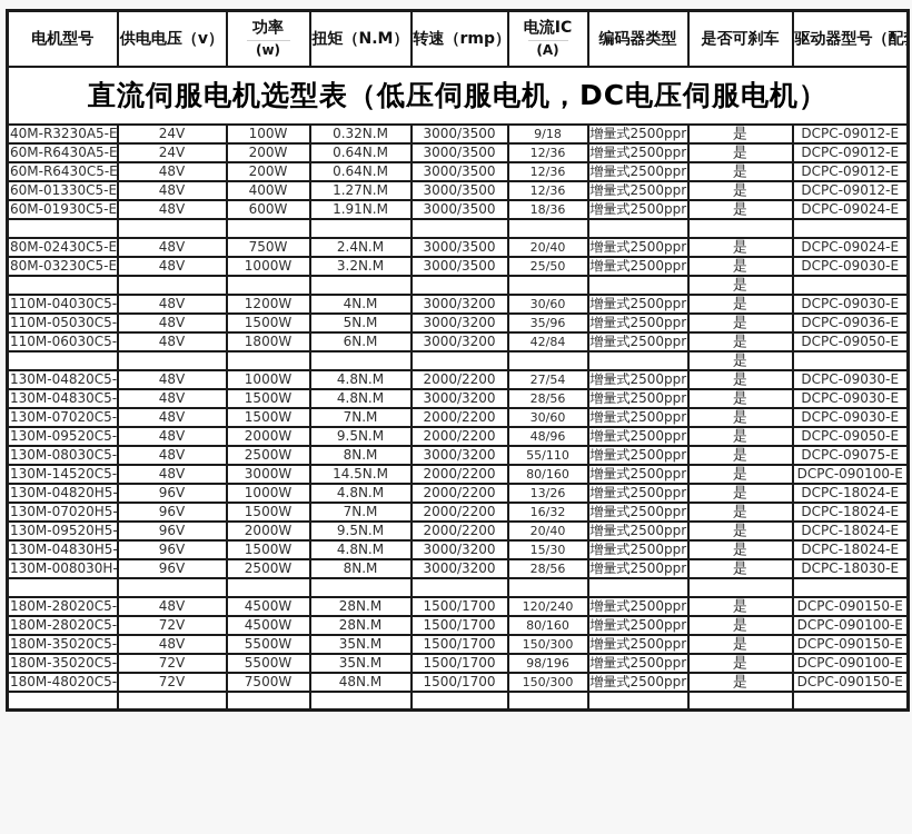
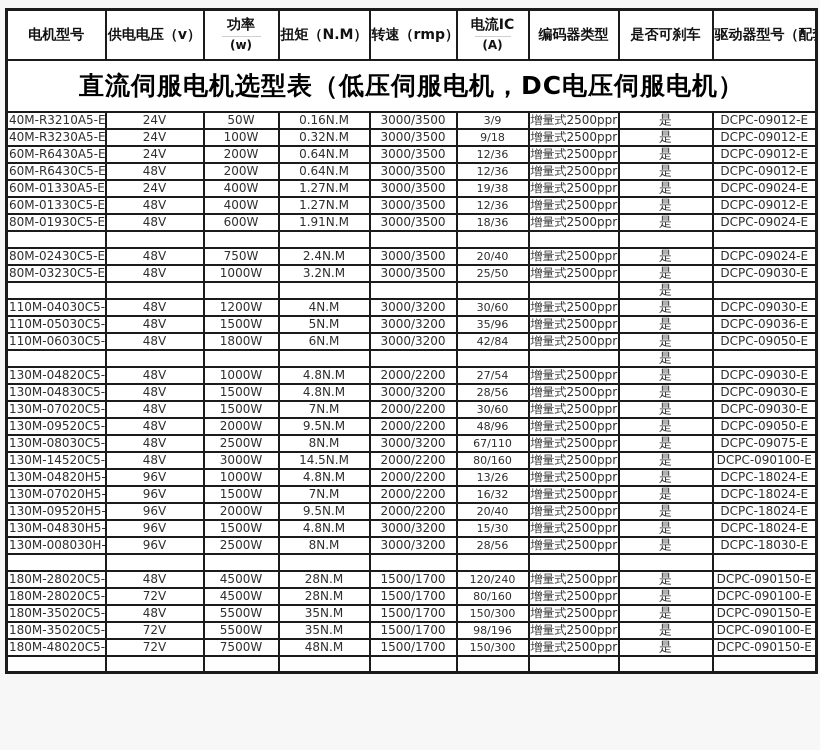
  直流伺服电机选型表（低压伺服电机，DC电压伺服电机）
  电机型号	供电电压（v）	功率(w)	扭矩（N.M）	转速（rmp）	电流IC(A)	编码器类型	是否可刹车	驱动器型号（配
+ 40M-R3210A5-E	24V	50W	0.16N.M	3000/3500	3/9	增量式2500ppr	是	DCPC-09012-E
  40M-R3230A5-E	24V	100W	0.32N.M	3000/3500	9/18	增量式2500ppr	是	DCPC-09012-E
  60M-R6430A5-E	24V	200W	0.64N.M	3000/3500	12/36	增量式2500ppr	是	DCPC-09012-E
  60M-R6430C5-E	48V	200W	0.64N.M	3000/3500	12/36	增量式2500ppr	是	DCPC-09012-E
+ 60M-01330A5-E	24V	400W	1.27N.M	3000/3500	19/38	增量式2500ppr	是	DCPC-09024-E
  60M-01330C5-E	48V	400W	1.27N.M	3000/3500	12/36	增量式2500ppr	是	DCPC-09012-E
- 60M-01930C5-E	48V	600W	1.91N.M	3000/3500	18/36	增量式2500ppr	是	DCPC-09024-E
+ 80M-01930C5-E	48V	600W	1.91N.M	3000/3500	18/36	增量式2500ppr	是	DCPC-09024-E
  80M-02430C5-E	48V	750W	2.4N.M	3000/3500	20/40	增量式2500ppr	是	DCPC-09024-E
  80M-03230C5-E	48V	1000W	3.2N.M	3000/3500	25/50	增量式2500ppr	是	DCPC-09030-E
  							是
  110M-04030C5-	48V	1200W	4N.M	3000/3200	30/60	增量式2500ppr	是	DCPC-09030-E
  110M-05030C5-	48V	1500W	5N.M	3000/3200	35/96	增量式2500ppr	是	DCPC-09036-E
  110M-06030C5-	48V	1800W	6N.M	3000/3200	42/84	增量式2500ppr	是	DCPC-09050-E
  							是
  130M-04820C5-	48V	1000W	4.8N.M	2000/2200	27/54	增量式2500ppr	是	DCPC-09030-E
  130M-04830C5-	48V	1500W	4.8N.M	3000/3200	28/56	增量式2500ppr	是	DCPC-09030-E
  130M-07020C5-	48V	1500W	7N.M	2000/2200	30/60	增量式2500ppr	是	DCPC-09030-E
  130M-09520C5-	48V	2000W	9.5N.M	2000/2200	48/96	增量式2500ppr	是	DCPC-09050-E
- 130M-08030C5-	48V	2500W	8N.M	3000/3200	55/110	增量式2500ppr	是	DCPC-09075-E
+ 130M-08030C5-	48V	2500W	8N.M	3000/3200	67/110	增量式2500ppr	是	DCPC-09075-E
  130M-14520C5-	48V	3000W	14.5N.M	2000/2200	80/160	增量式2500ppr	是	DCPC-090100-E
  130M-04820H5-	96V	1000W	4.8N.M	2000/2200	13/26	增量式2500ppr	是	DCPC-18024-E
  130M-07020H5-	96V	1500W	7N.M	2000/2200	16/32	增量式2500ppr	是	DCPC-18024-E
  130M-09520H5-	96V	2000W	9.5N.M	2000/2200	20/40	增量式2500ppr	是	DCPC-18024-E
  130M-04830H5-	96V	1500W	4.8N.M	3000/3200	15/30	增量式2500ppr	是	DCPC-18024-E
  130M-008030H-	96V	2500W	8N.M	3000/3200	28/56	增量式2500ppr	是	DCPC-18030-E
  180M-28020C5-	48V	4500W	28N.M	1500/1700	120/240	增量式2500ppr	是	DCPC-090150-E
  180M-28020C5-	72V	4500W	28N.M	1500/1700	80/160	增量式2500ppr	是	DCPC-090100-E
  180M-35020C5-	48V	5500W	35N.M	1500/1700	150/300	增量式2500ppr	是	DCPC-090150-E
  180M-35020C5-	72V	5500W	35N.M	1500/1700	98/196	增量式2500ppr	是	DCPC-090100-E
  180M-48020C5-	72V	7500W	48N.M	1500/1700	150/300	增量式2500ppr	是	DCPC-090150-E
